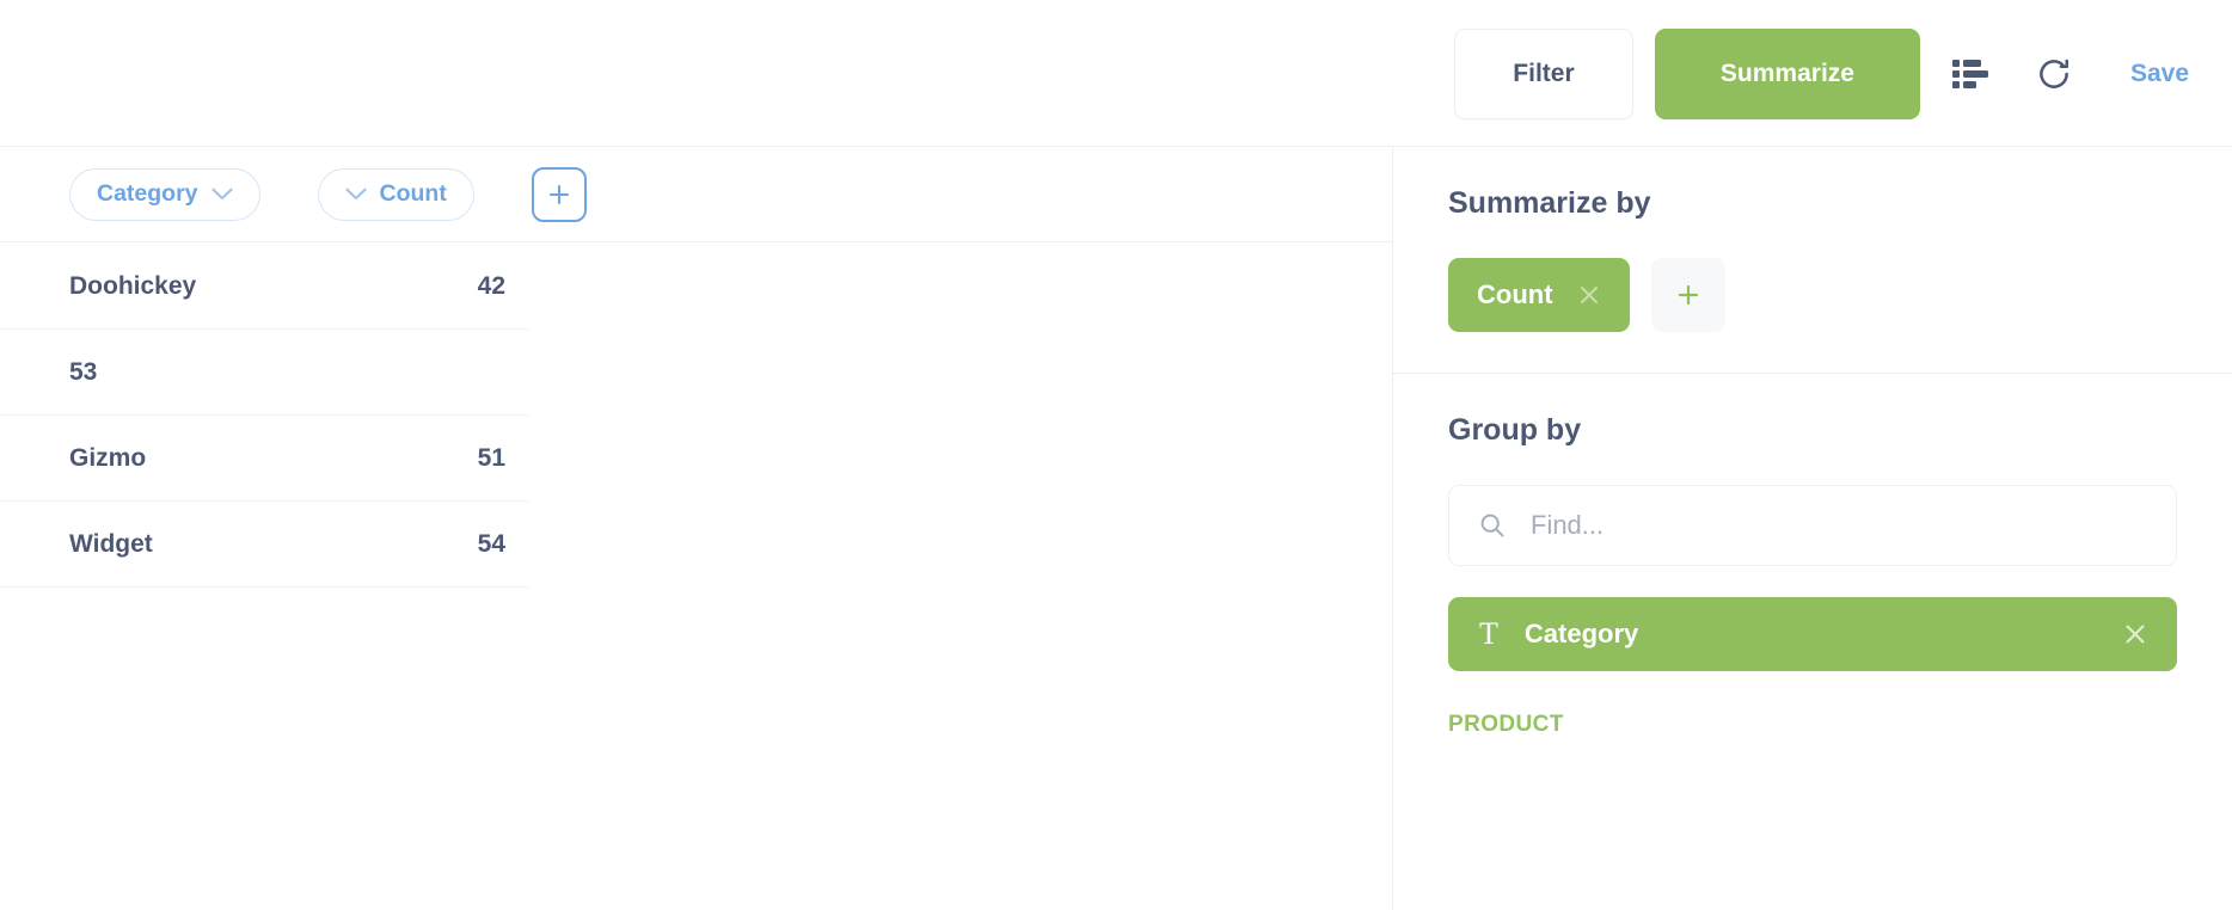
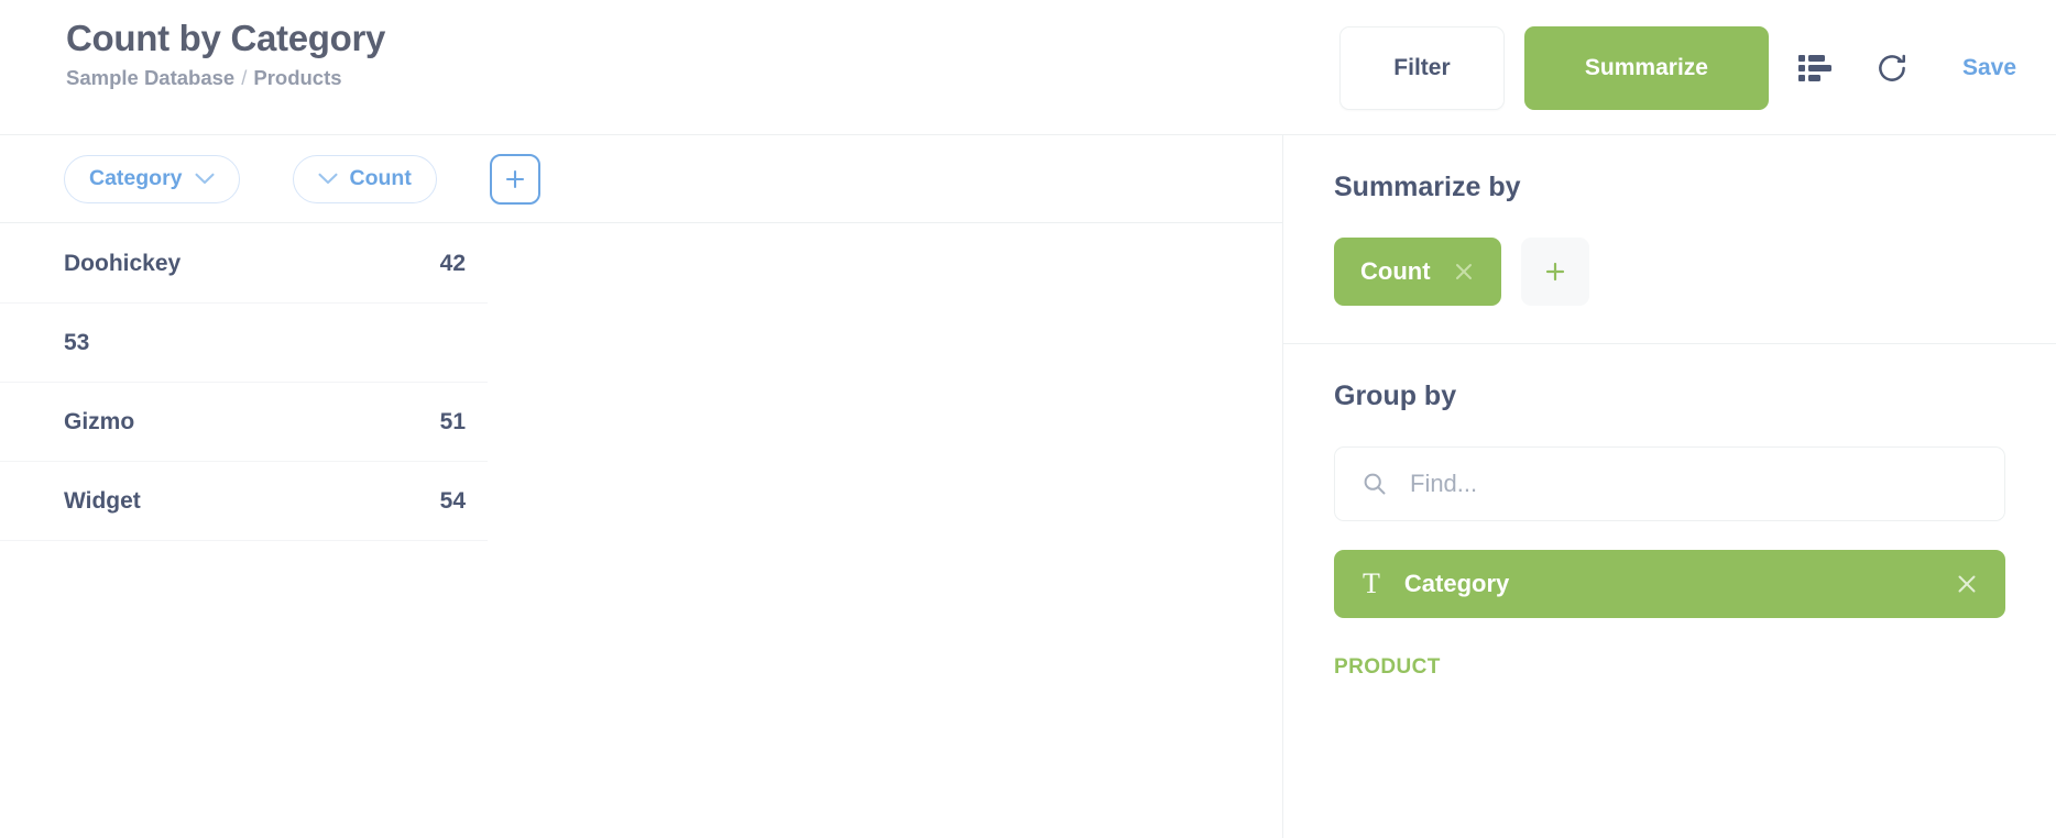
+ Count by Category
+ Sample Database / Products
  Filter
  Summarize
  Save
  Category
  Count
  Doohickey
  42
  53
  Gizmo
  51
  Widget
  54
  Summarize by
  Count
  Group by
  Find...
  T
  Category
  PRODUCT
